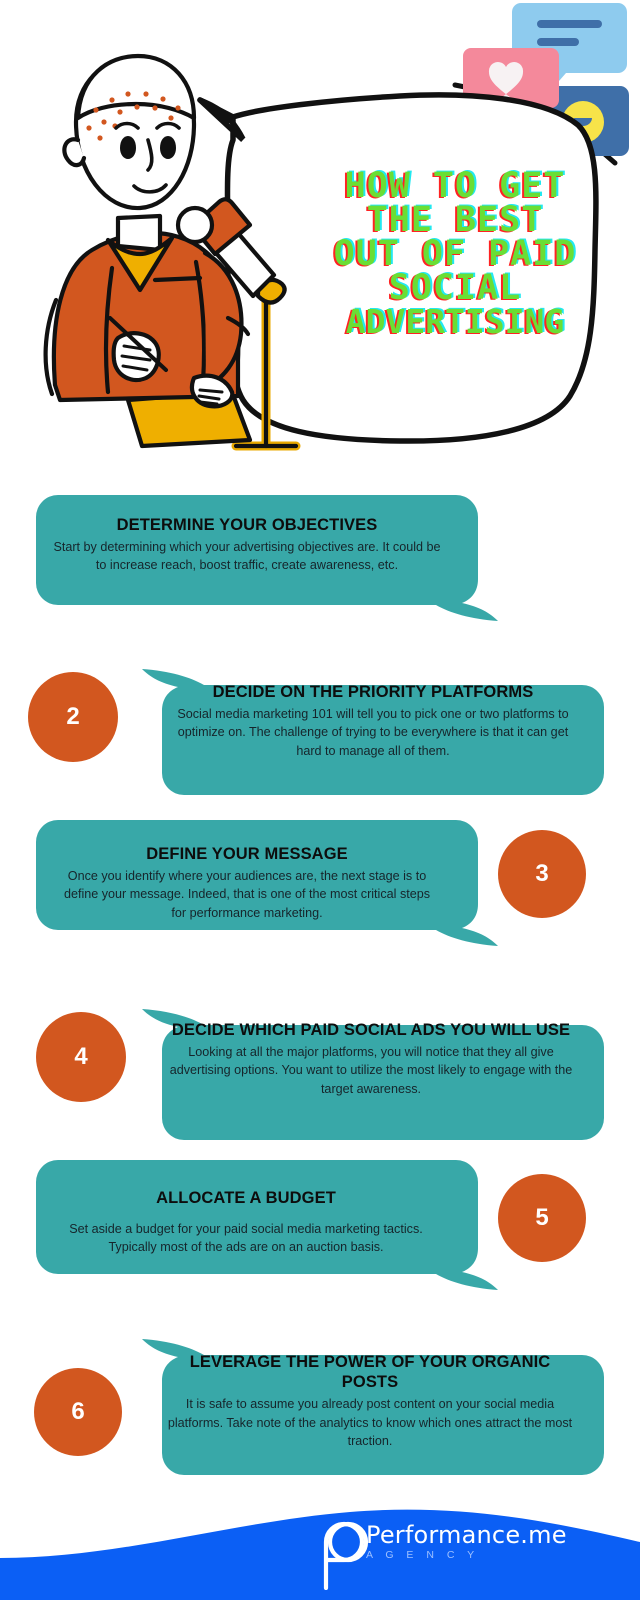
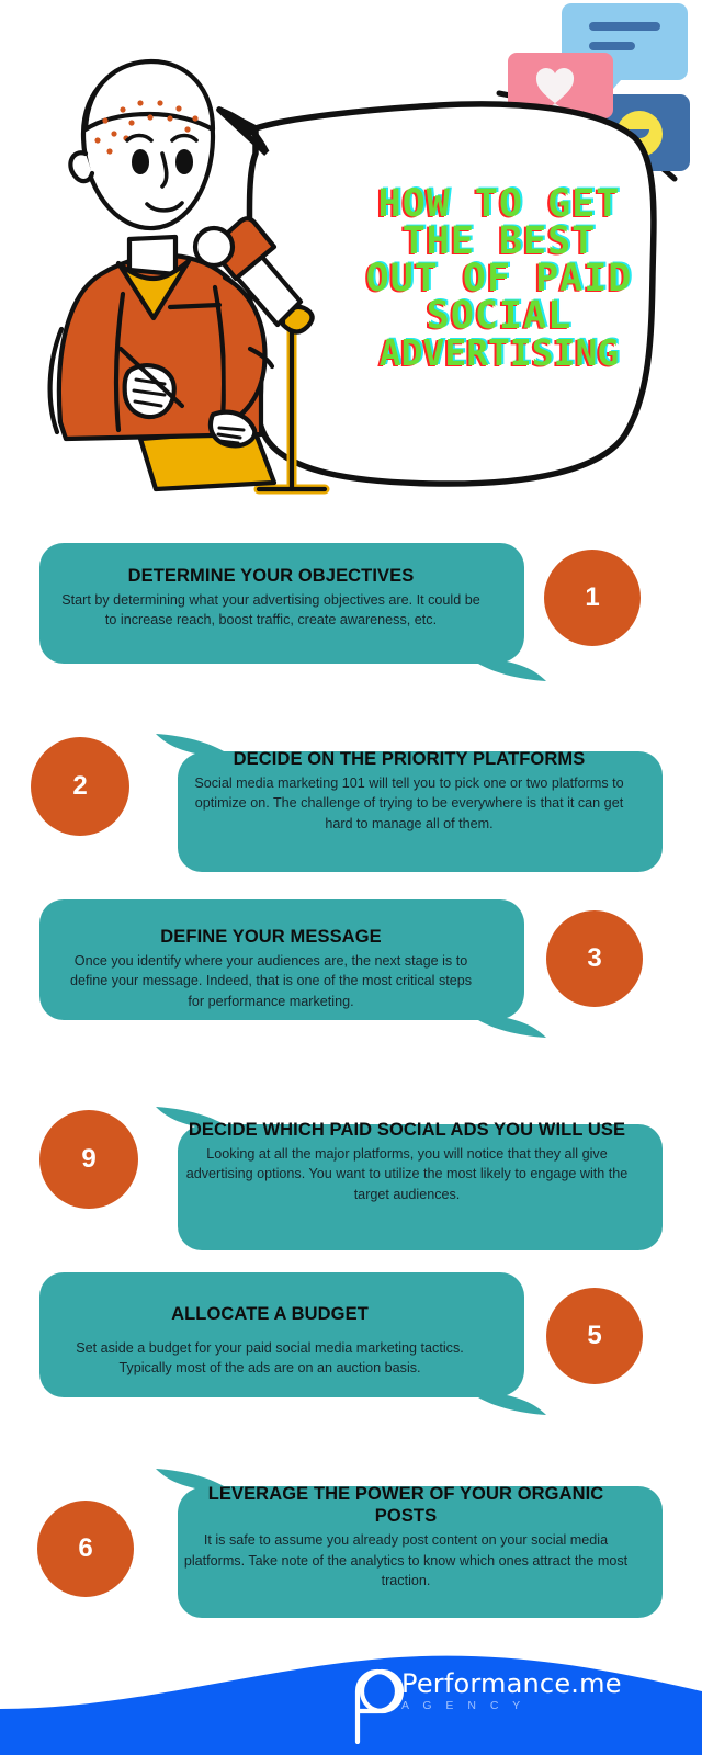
  HOW TO GET
  THE BEST
  OUT OF PAID
  SOCIAL
  ADVERTISING
  DETERMINE YOUR OBJECTIVES
- Start by determining which your advertising objectives are. It could be to increase reach, boost traffic, create awareness, etc.
+ Start by determining what your advertising objectives are. It could be to increase reach, boost traffic, create awareness, etc.
+ 1
  DECIDE ON THE PRIORITY PLATFORMS
  Social media marketing 101 will tell you to pick one or two platforms to optimize on. The challenge of trying to be everywhere is that it can get hard to manage all of them.
  2
  DEFINE YOUR MESSAGE
  Once you identify where your audiences are, the next stage is to define your message. Indeed, that is one of the most critical steps for performance marketing.
  3
  DECIDE WHICH PAID SOCIAL ADS YOU WILL USE
- Looking at all the major platforms, you will notice that they all give advertising options. You want to utilize the most likely to engage with the target awareness.
+ Looking at all the major platforms, you will notice that they all give advertising options. You want to utilize the most likely to engage with the target audiences.
- 4
+ 9
  ALLOCATE A BUDGET
  Set aside a budget for your paid social media marketing tactics. Typically most of the ads are on an auction basis.
  5
  LEVERAGE THE POWER OF YOUR ORGANIC POSTS
  It is safe to assume you already post content on your social media platforms. Take note of the analytics to know which ones attract the most traction.
  6
  Performance.me
  A G E N C Y
